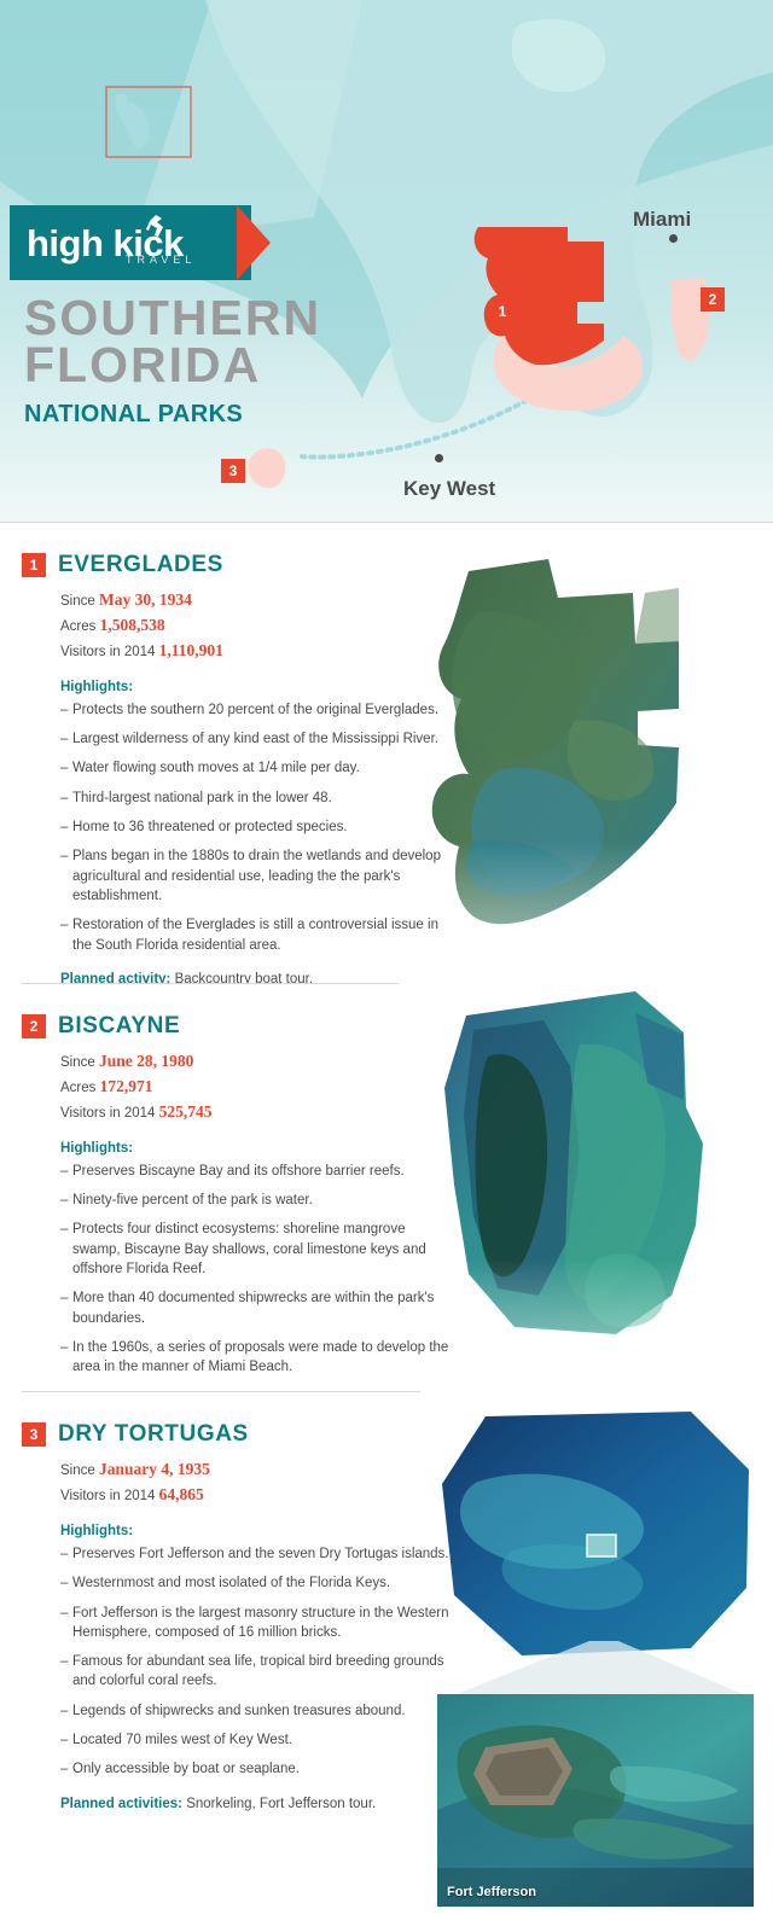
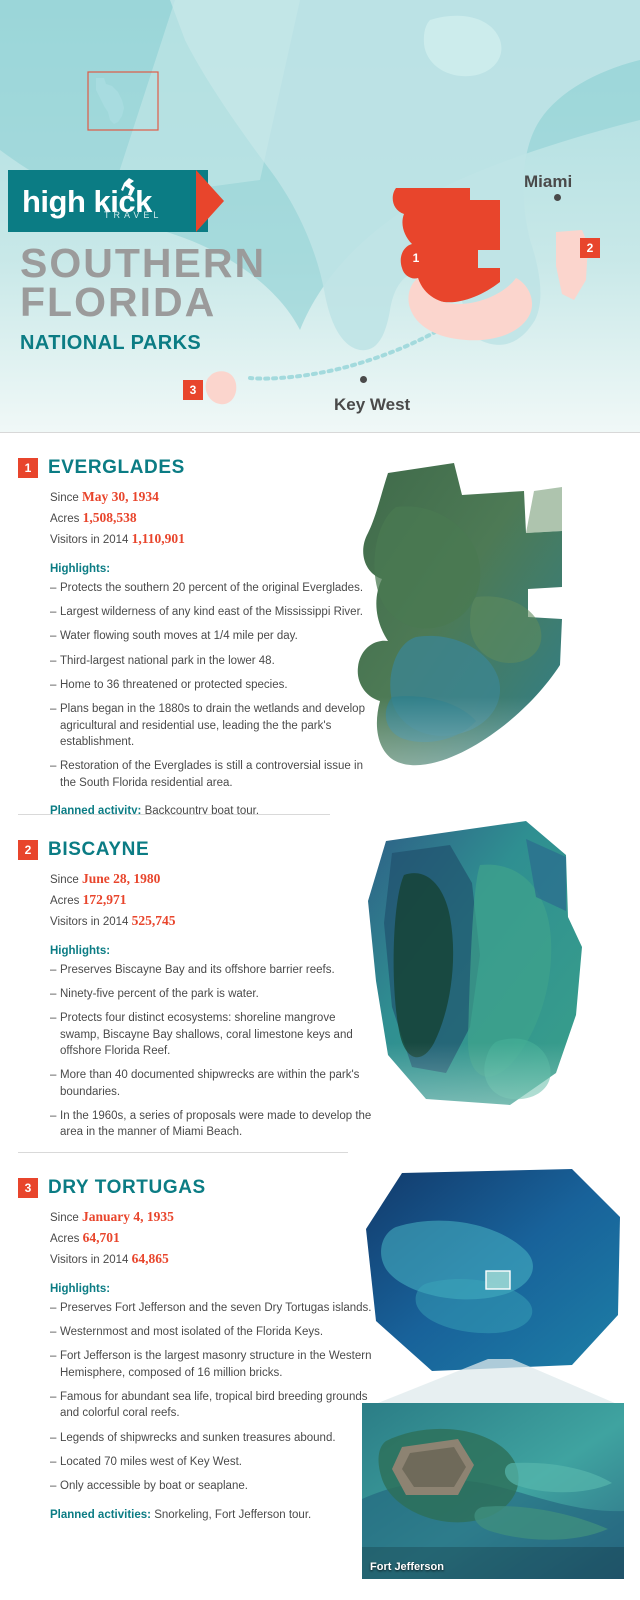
  high kick
  TRAVEL
  SOUTHERN
  FLORIDA
  NATIONAL PARKS
  Miami
  Key West
  1
  2
  3
  1
  EVERGLADES
  Since May 30, 1934
  Acres 1,508,538
  Visitors in 2014 1,110,901
  Highlights:
  Protects the southern 20 percent of the original Everglades.
  Largest wilderness of any kind east of the Mississippi River.
  Water flowing south moves at 1/4 mile per day.
  Third-largest national park in the lower 48.
  Home to 36 threatened or protected species.
  Plans began in the 1880s to drain the wetlands and develop agricultural and residential use, leading the the park's establishment.
  Restoration of the Everglades is still a controversial issue in the South Florida residential area.
  Planned activity: Backcountry boat tour.
  2
  BISCAYNE
  Since June 28, 1980
  Acres 172,971
  Visitors in 2014 525,745
  Highlights:
  Preserves Biscayne Bay and its offshore barrier reefs.
  Ninety-five percent of the park is water.
  Protects four distinct ecosystems: shoreline mangrove swamp, Biscayne Bay shallows, coral limestone keys and offshore Florida Reef.
  More than 40 documented shipwrecks are within the park's boundaries.
  In the 1960s, a series of proposals were made to develop the area in the manner of Miami Beach.
  Fort Jefferson
  3
  DRY TORTUGAS
  Since January 4, 1935
+ Acres 64,701
  Visitors in 2014 64,865
  Highlights:
  Preserves Fort Jefferson and the seven Dry Tortugas islands.
  Westernmost and most isolated of the Florida Keys.
  Fort Jefferson is the largest masonry structure in the Western Hemisphere, composed of 16 million bricks.
  Famous for abundant sea life, tropical bird breeding grounds and colorful coral reefs.
  Legends of shipwrecks and sunken treasures abound.
  Located 70 miles west of Key West.
  Only accessible by boat or seaplane.
  Planned activities: Snorkeling, Fort Jefferson tour.
